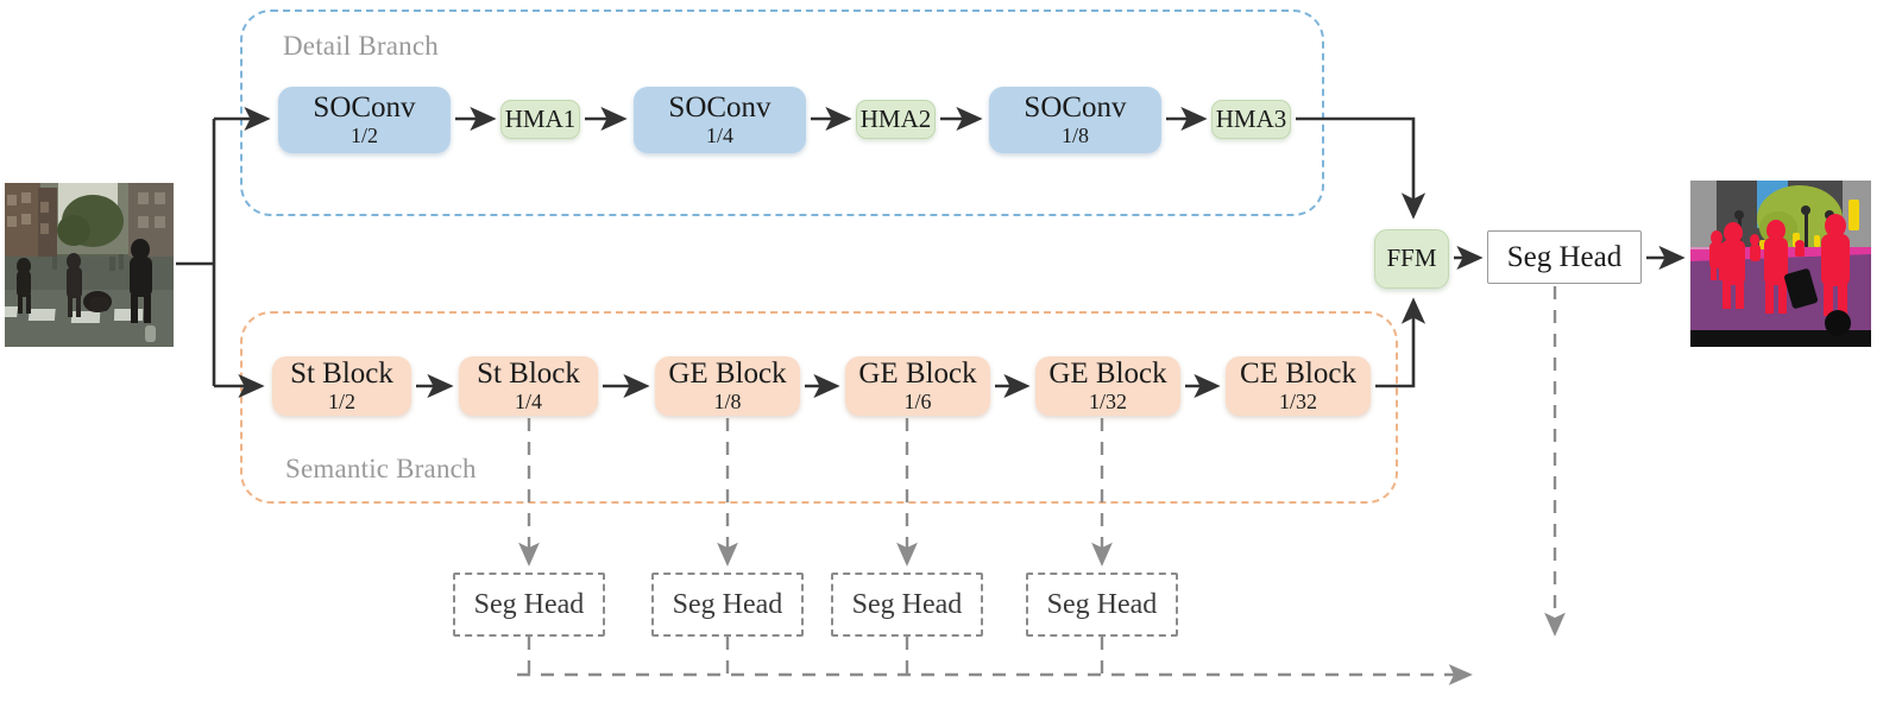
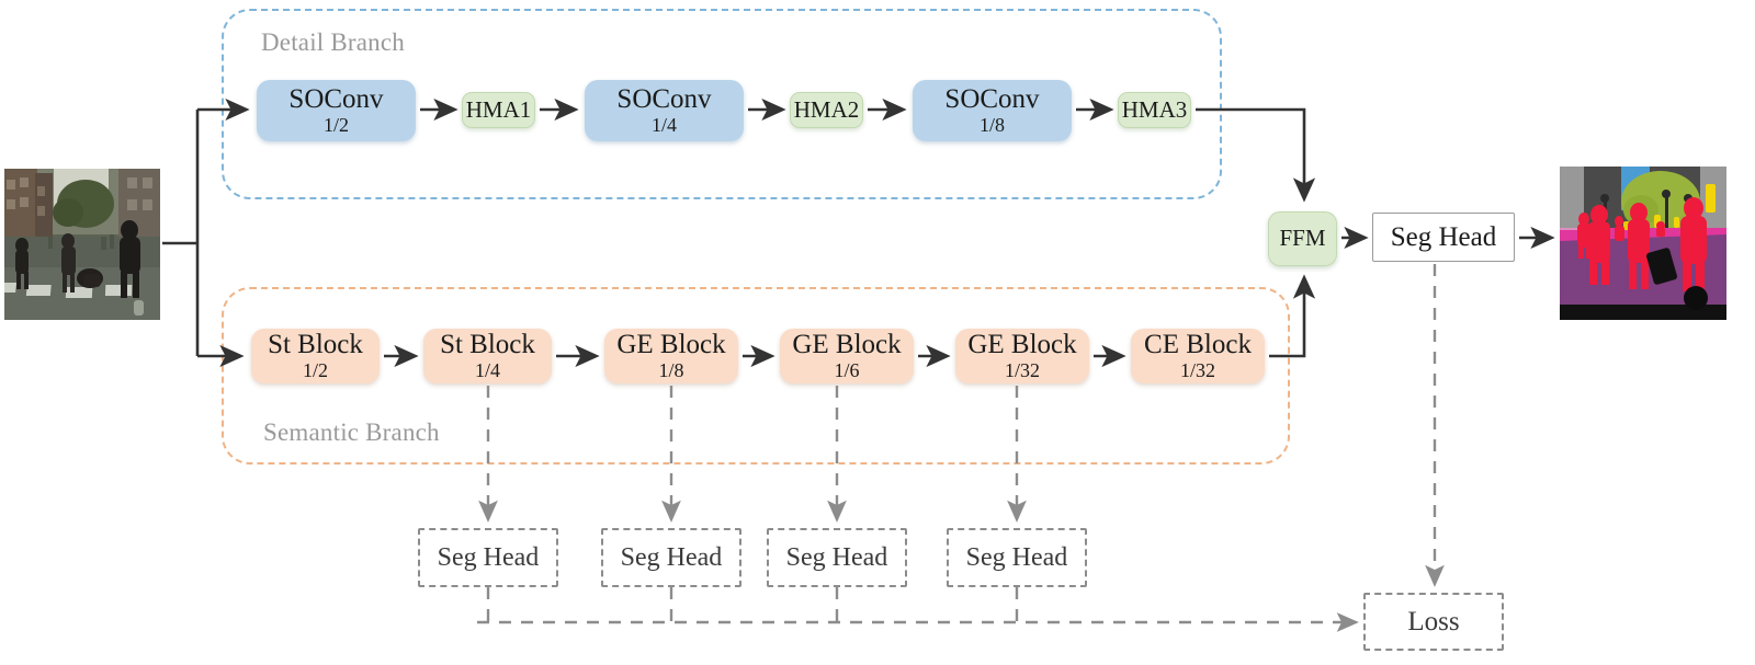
  Detail Branch
  Semantic Branch
  SOConv
  1/2
  HMA1
  SOConv
  1/4
  HMA2
  SOConv
  1/8
  HMA3
  St Block
  1/2
  St Block
  1/4
  GE Block
  1/8
  GE Block
  1/6
  GE Block
  1/32
  CE Block
  1/32
  FFM
  Seg Head
  Seg Head
  Seg Head
  Seg Head
  Seg Head
+ Loss
